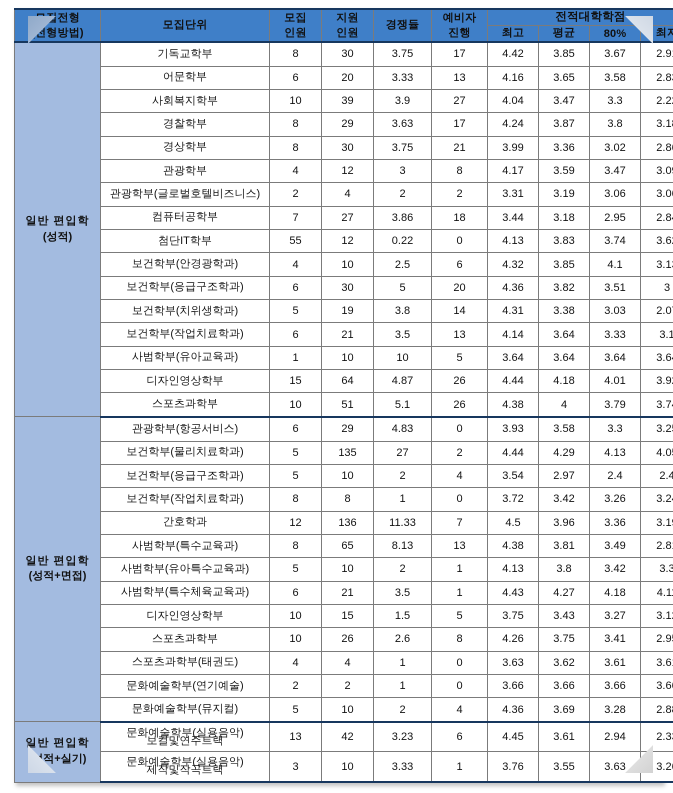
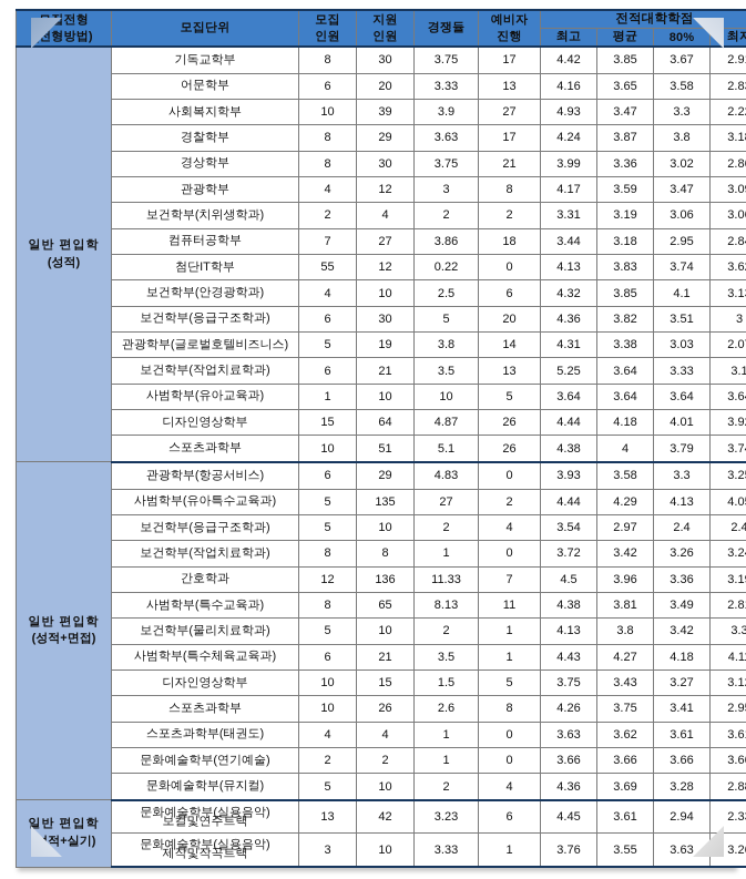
  전형 방법)	모집단위	모집 인원	지원 인원	경쟁듈	예비자 진행	전적대학학점
  최고	평균	80%	최
  일반 편입학(성적)	기독교학부	8	30	3.75	17	4.42	3.85	3.67	2.9
  어문학부	6	20	3.33	13	4.16	3.65	3.58	2.8
- 사회복지학부	10	39	3.9	27	4.04	3.47	3.3	2.2
+ 사회복지학부	10	39	3.9	27	4.93	3.47	3.3	2.2
  경찰학부	8	29	3.63	17	4.24	3.87	3.8	3.1
  경상학부	8	30	3.75	21	3.99	3.36	3.02	2.8
  관광학부	4	12	3	8	4.17	3.59	3.47	3.0
- 관광학부(글로벌호텔비즈니스)	2	4	2	2	3.31	3.19	3.06	3.0
+ 보건학부(치위생학과)	2	4	2	2	3.31	3.19	3.06	3.0
  컴퓨터공학부	7	27	3.86	18	3.44	3.18	2.95	2.8
  첨단IT학부	55	12	0.22	0	4.13	3.83	3.74	3.6
  보건학부(안경광학과)	4	10	2.5	6	4.32	3.85	4.1	3.1
  보건학부(응급구조학과)	6	30	5	20	4.36	3.82	3.51	3
- 보건학부(치위생학과)	5	19	3.8	14	4.31	3.38	3.03	2.0
+ 관광학부(글로벌호텔비즈니스)	5	19	3.8	14	4.31	3.38	3.03	2.0
- 보건학부(작업치료학과)	6	21	3.5	13	4.14	3.64	3.33	3.1
+ 보건학부(작업치료학과)	6	21	3.5	13	5.25	3.64	3.33	3.1
  사범학부(유아교육과)	1	10	10	5	3.64	3.64	3.64	3.6
  디자인영상학부	15	64	4.87	26	4.44	4.18	4.01	3.9
  스포츠과학부	10	51	5.1	26	4.38	4	3.79	3.7
  일반 편입학(성적+면접)	관광학부(항공서비스)	6	29	4.83	0	3.93	3.58	3.3	3.2
- 보건학부(물리치료학과)	5	135	27	2	4.44	4.29	4.13	4.0
+ 사범학부(유아특수교육과)	5	135	27	2	4.44	4.29	4.13	4.0
  보건학부(응급구조학과)	5	10	2	4	3.54	2.97	2.4	2.4
  보건학부(작업치료학과)	8	8	1	0	3.72	3.42	3.26	3.2
  간호학과	12	136	11.33	7	4.5	3.96	3.36	3.1
- 사범학부(특수교육과)	8	65	8.13	13	4.38	3.81	3.49	2.8
+ 사범학부(특수교육과)	8	65	8.13	11	4.38	3.81	3.49	2.8
- 사범학부(유아특수교육과)	5	10	2	1	4.13	3.8	3.42	3.3
+ 보건학부(물리치료학과)	5	10	2	1	4.13	3.8	3.42	3.3
  사범학부(특수체육교육과)	6	21	3.5	1	4.43	4.27	4.18	4.1
  디자인영상학부	10	15	1.5	5	3.75	3.43	3.27	3.1
  스포츠과학부	10	26	2.6	8	4.26	3.75	3.41	2.9
  스포츠과학부(태권도)	4	4	1	0	3.63	3.62	3.61	3.6
  문화예술학부(연기예술)	2	2	1	0	3.66	3.66	3.66	3.6
  문화예술학부(뮤지컬)	5	10	2	4	4.36	3.69	3.28	2.8
  편입학실기)	문화예술학부(실용음악)보컬및연주트랙	13	42	3.23	6	4.45	3.61	2.94	2.3
  문화예술학부(실용음악)제작및작곡트랙	3	10	3.33	1	3.76	3.55	3.6	3.2
